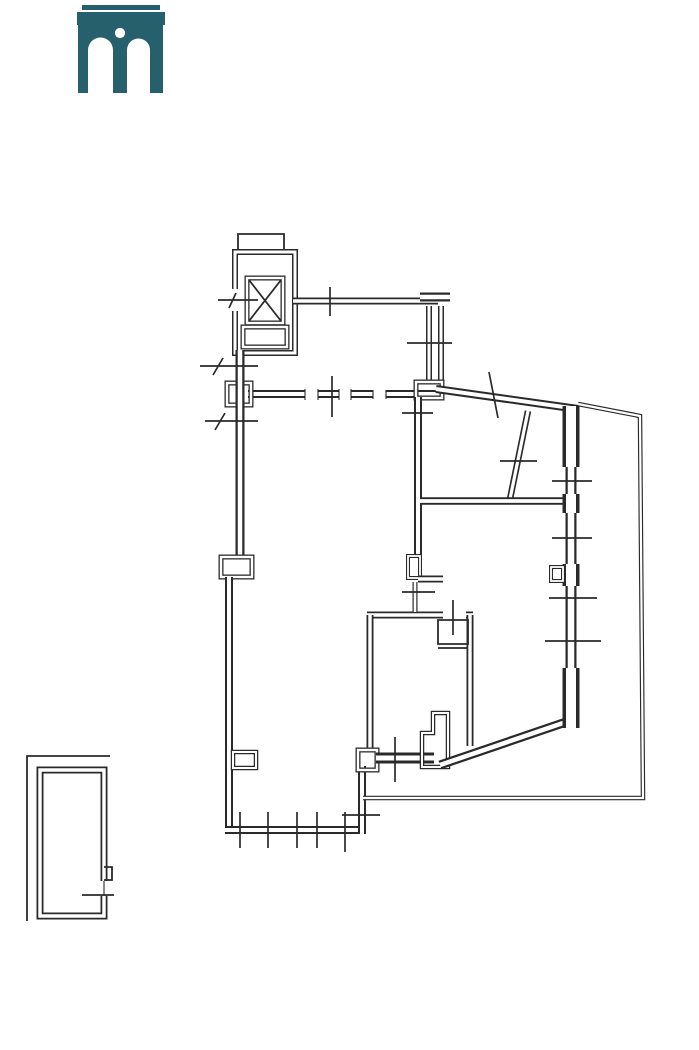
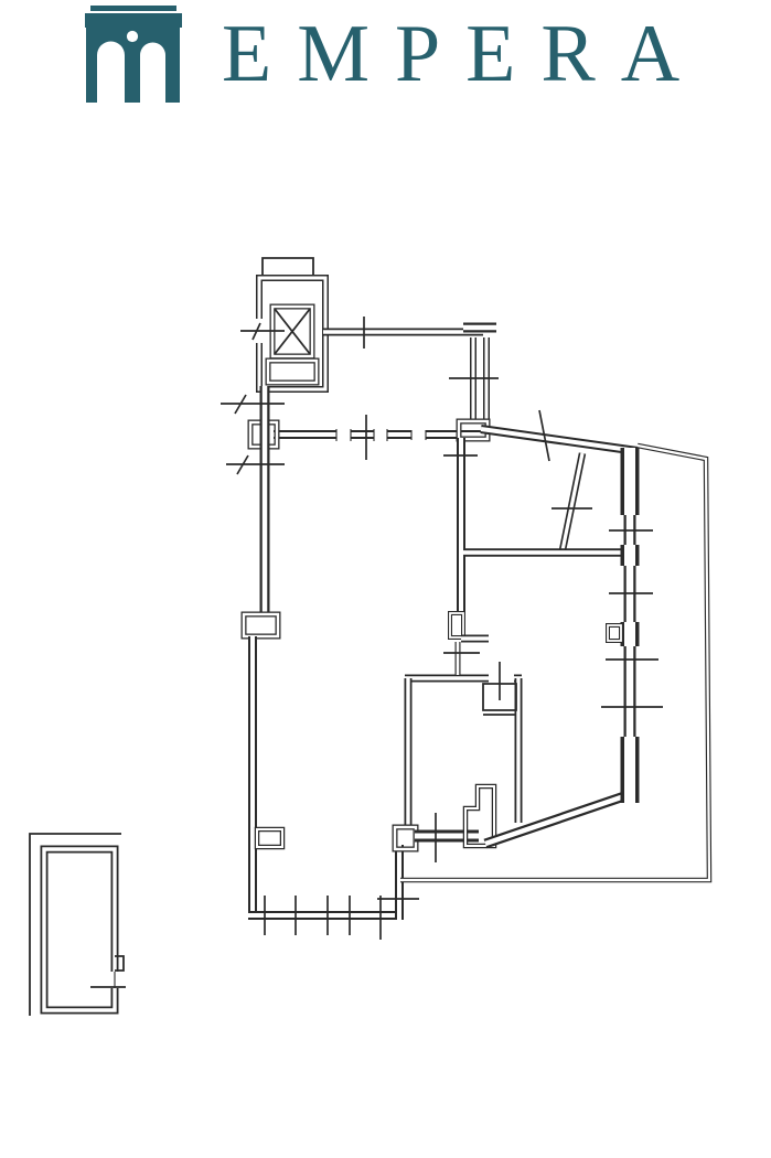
+ EMPERA
